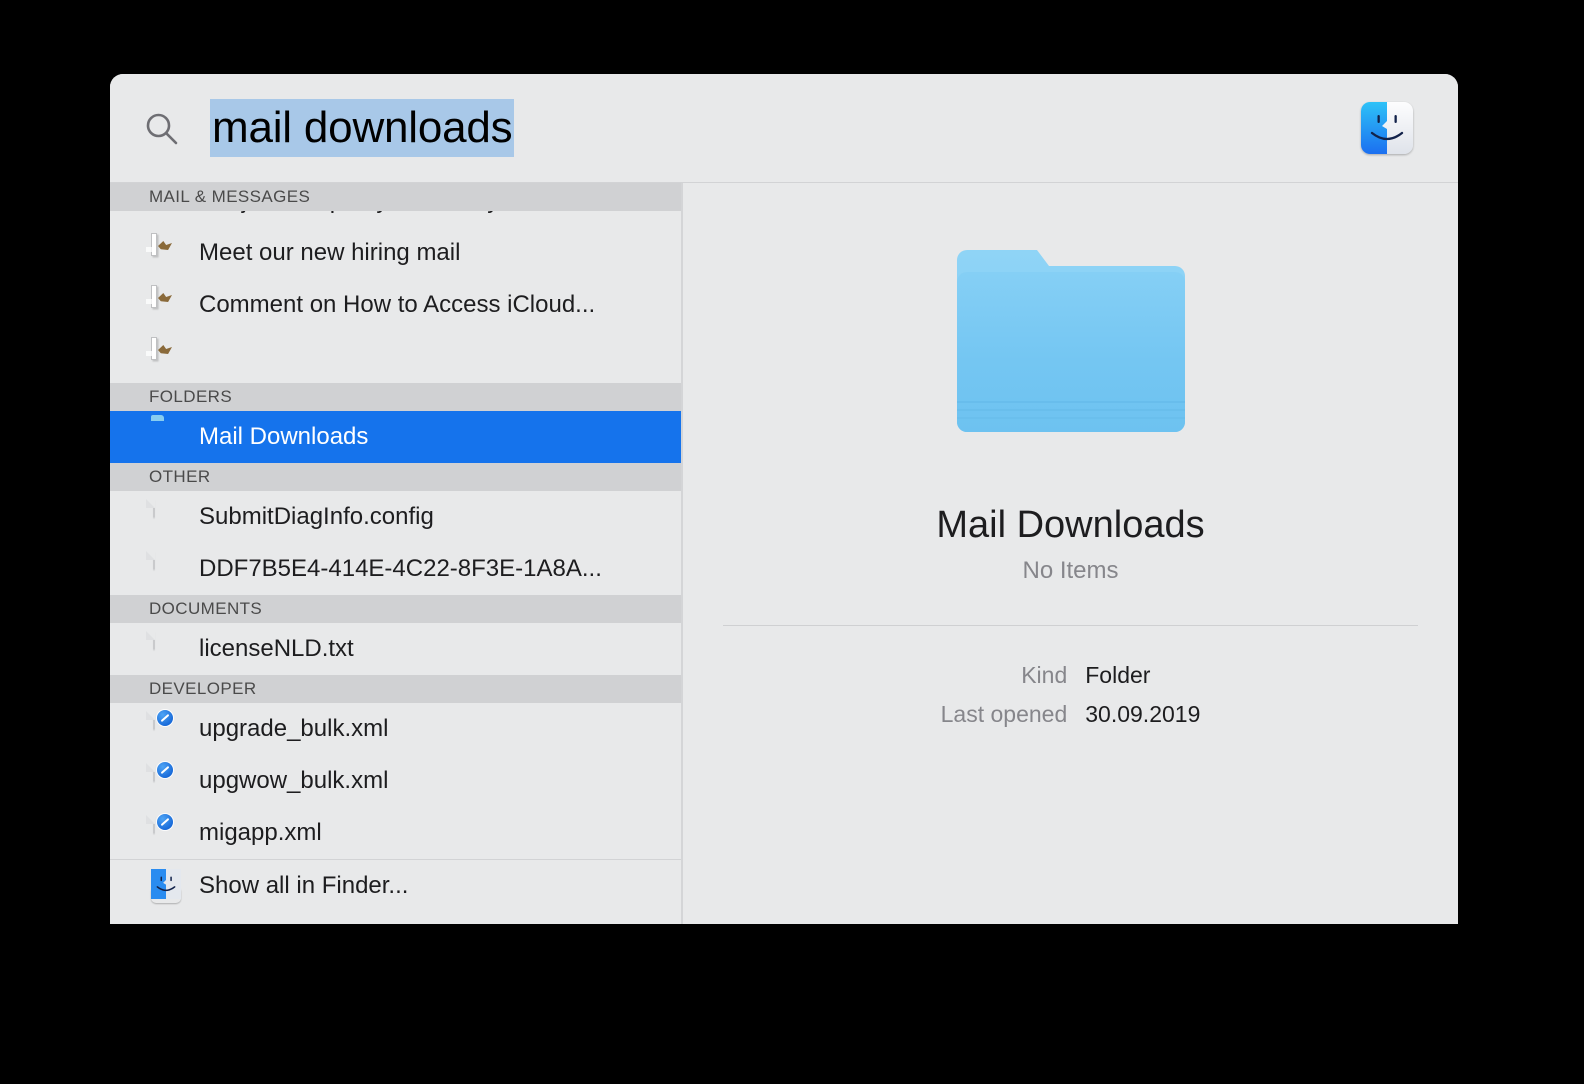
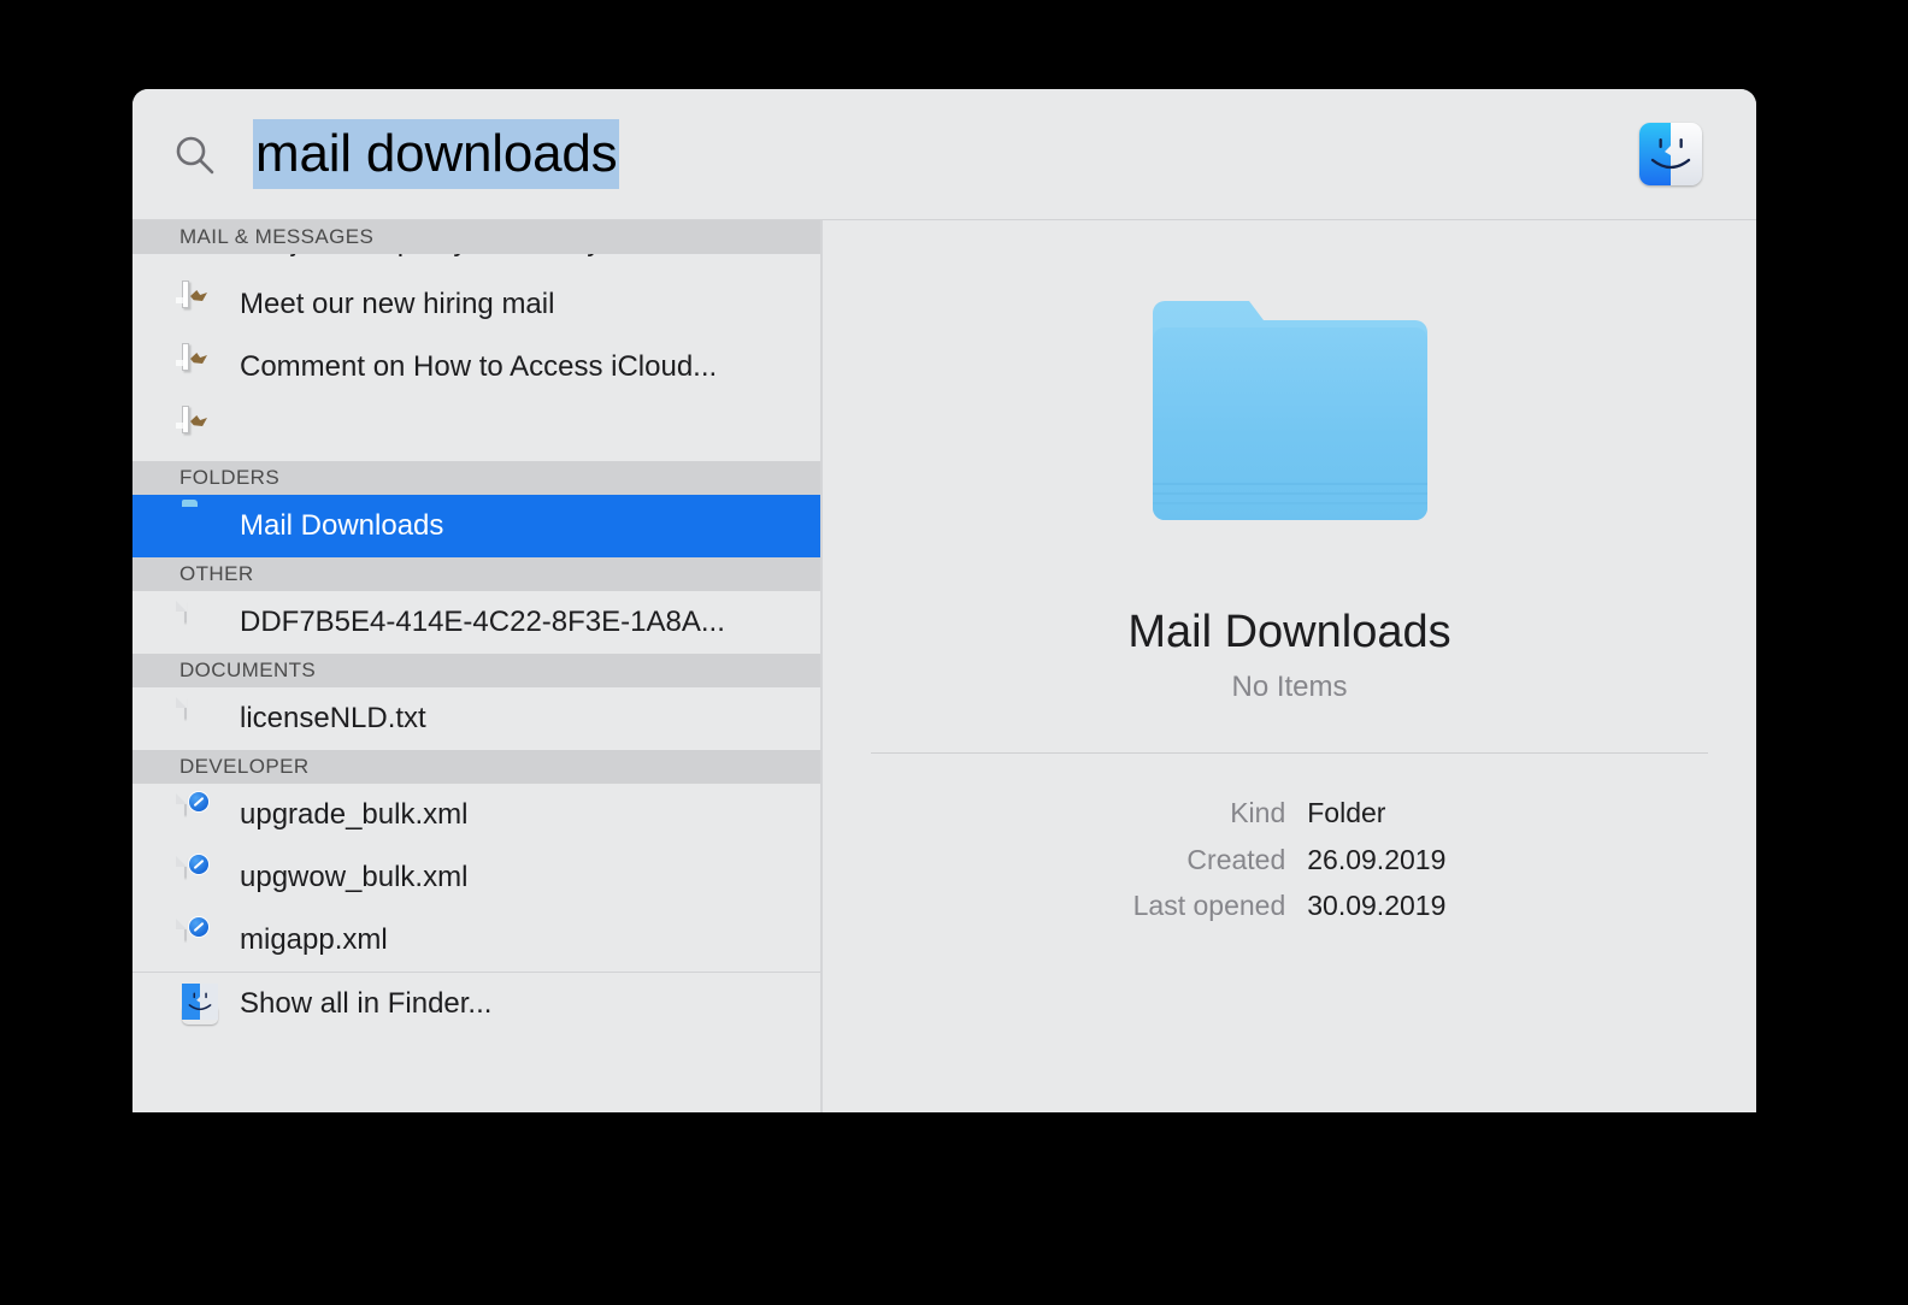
  mail downloads
  MAIL & MESSAGES
  Meet our new hiring mail
  Comment on How to Access iCloud...
  FOLDERS
  Mail Downloads
  OTHER
- SubmitDiagInfo.config
  DDF7B5E4-414E-4C22-8F3E-1A8A...
  DOCUMENTS
  licenseNLD.txt
  DEVELOPER
  upgrade_bulk.xml
  upgwow_bulk.xml
  migapp.xml
  Show all in Finder...
  Mail Downloads
  No Items
  Kind	Folder
+ Created	26.09.2019
  Last opened	30.09.2019
